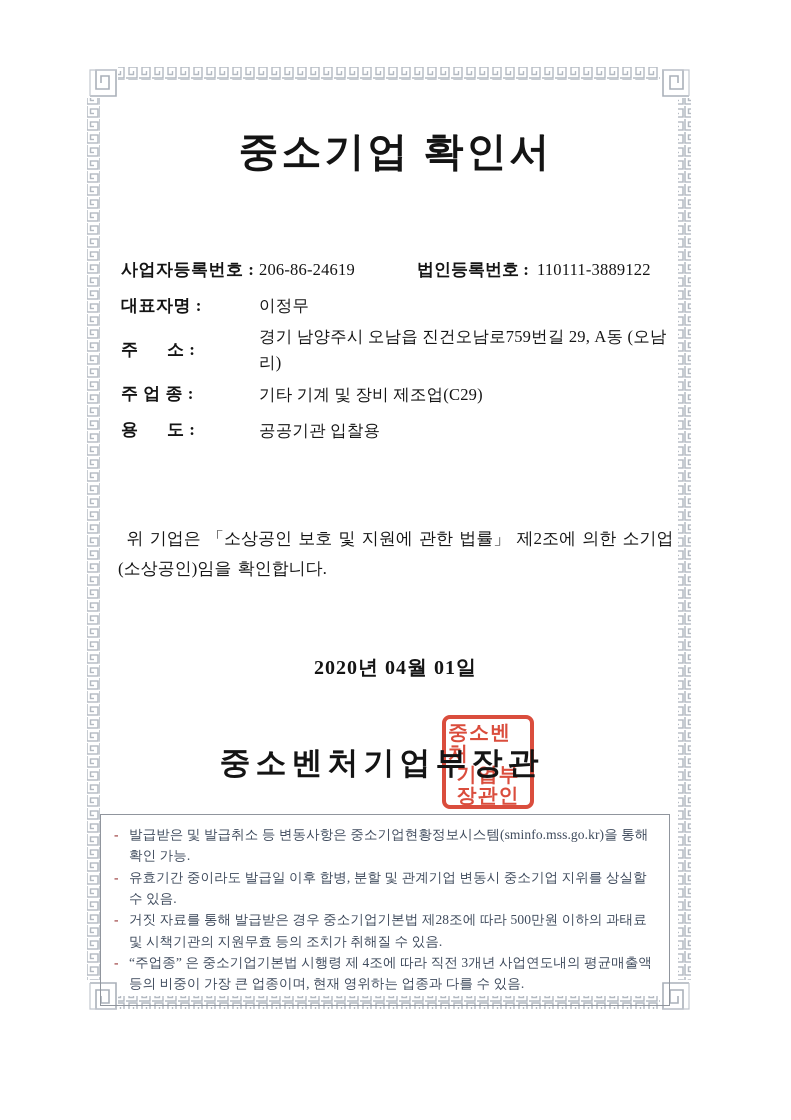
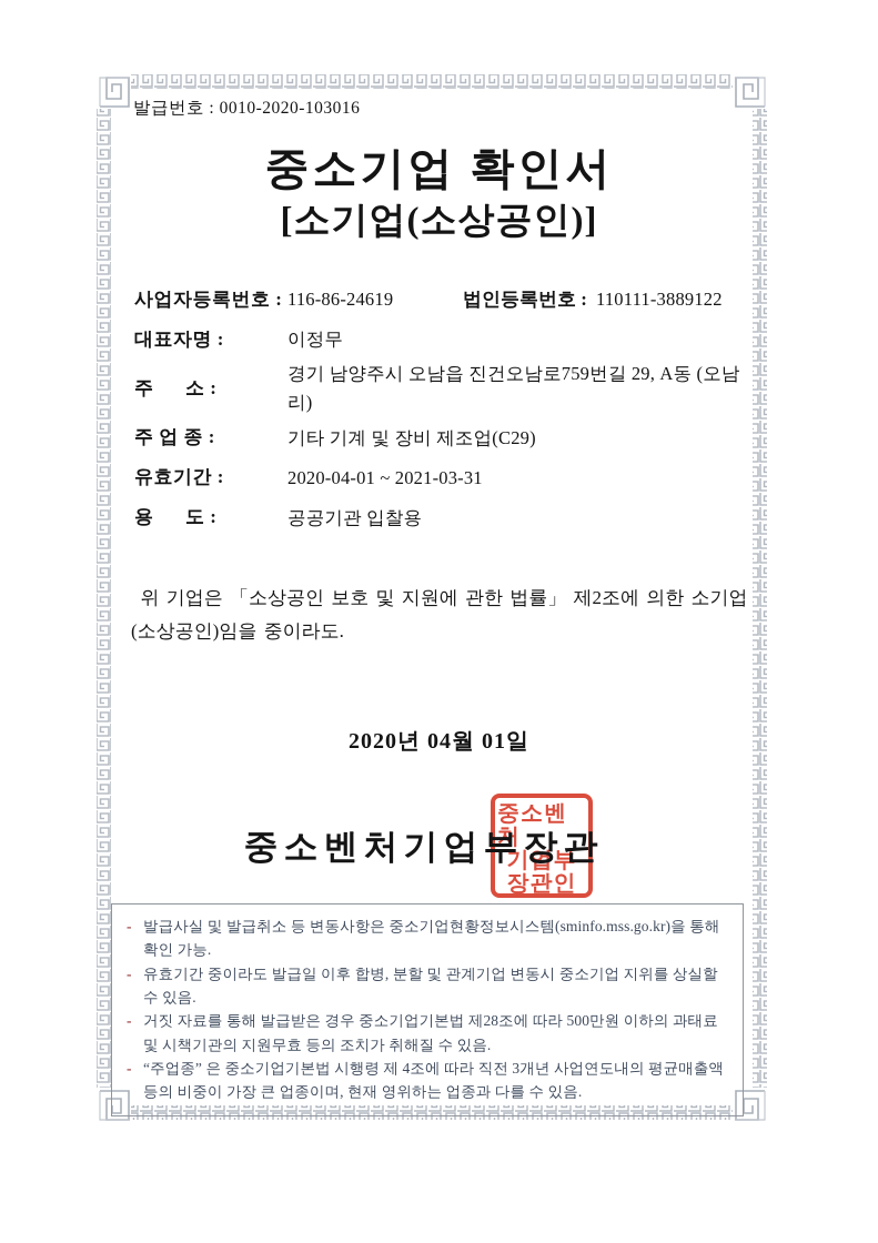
+ 발급번호 : 0010-2020-103016
  중소기업 확인서
+ [소기업(소상공인)]
  사업자등록번호 :
- 206-86-24619
+ 116-86-24619
  법인등록번호 :
  110111-3889122
  대표자명 :
  이정무
  주 소 :
  경기 남양주시 오남읍 진건오남로759번길 29, A동 (오남리)
  주 업 종 :
  기타 기계 및 장비 제조업(C29)
+ 유효기간 :
+ 2020-04-01 ~ 2021-03-31
  용 도 :
  공공기관 입찰용
- 위 기업은 「소상공인 보호 및 지원에 관한 법률」 제2조에 의한 소기업(소상공인)임을 확인합니다.
+ 위 기업은 「소상공인 보호 및 지원에 관한 법률」 제2조에 의한 소기업(소상공인)임을 중이라도.
  2020년 04월 01일
  중소벤처
  기업부
  장관인
  중소벤처기업부장관
  -
- 발급받은 및 발급취소 등 변동사항은 중소기업현황정보시스템(sminfo.mss.go.kr)을 통해 확인 가능.
+ 발급사실 및 발급취소 등 변동사항은 중소기업현황정보시스템(sminfo.mss.go.kr)을 통해 확인 가능.
  -
  유효기간 중이라도 발급일 이후 합병, 분할 및 관계기업 변동시 중소기업 지위를 상실할 수 있음.
  -
  거짓 자료를 통해 발급받은 경우 중소기업기본법 제28조에 따라 500만원 이하의 과태료 및 시책기관의 지원무효 등의 조치가 취해질 수 있음.
  -
  “주업종” 은 중소기업기본법 시행령 제 4조에 따라 직전 3개년 사업연도내의 평균매출액등의 비중이 가장 큰 업종이며, 현재 영위하는 업종과 다를 수 있음.
